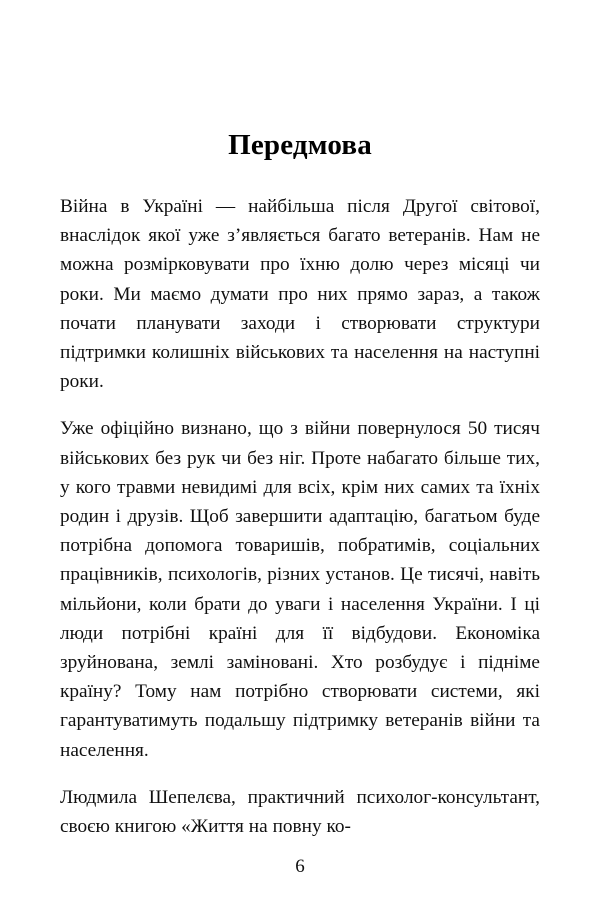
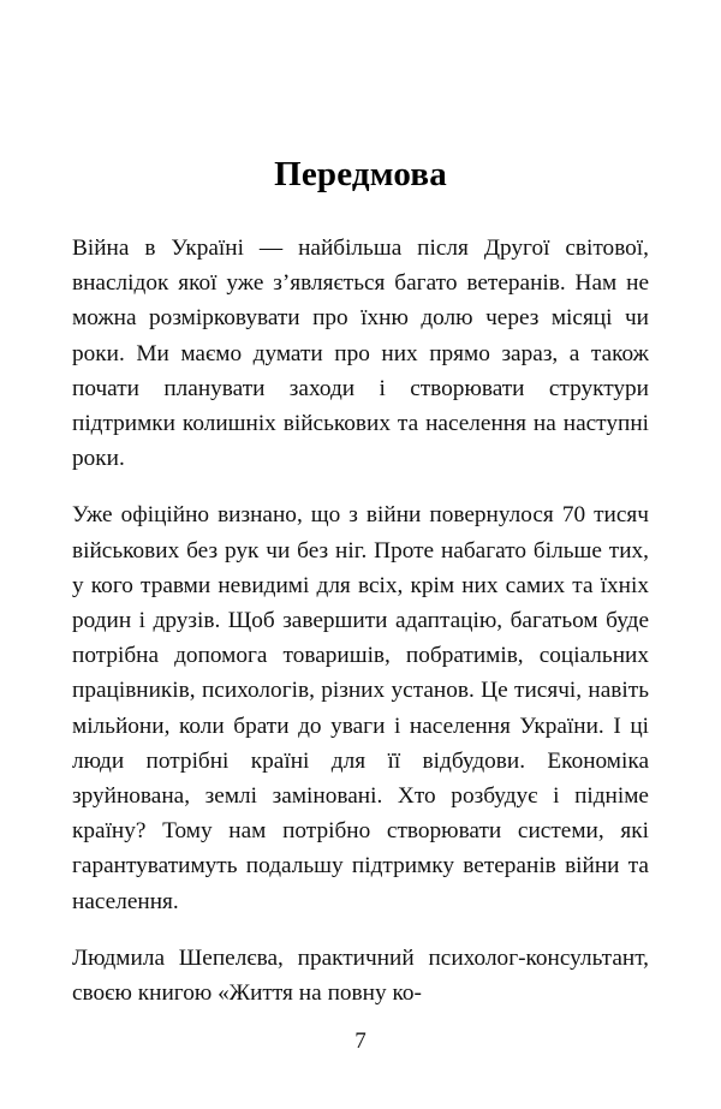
  Передмова
  Війна в Україні — найбільша після Другої світової, внаслідок якої уже з’являється багато ветеранів. Нам не можна розмірковувати про їхню долю через місяці чи роки. Ми маємо думати про них прямо зараз, а також почати планувати заходи і створювати структури підтримки колишніх військових та населення на наступні роки.
- Уже офіційно визнано, що з війни повернулося 50 тисяч військових без рук чи без ніг. Проте набагато більше тих, у кого травми невидимі для всіх, крім них самих та їхніх родин і друзів. Щоб завершити адаптацію, багатьом буде потрібна допомога товаришів, побратимів, соціальних працівників, психологів, різних установ. Це тисячі, навіть мільйони, коли брати до уваги і населення України. І ці люди потрібні країні для її відбудови. Економіка зруйнована, землі заміновані. Хто розбудує і підніме країну? Тому нам потрібно створювати системи, які гарантуватимуть подальшу підтримку ветеранів війни та населення.
+ Уже офіційно визнано, що з війни повернулося 70 тисяч військових без рук чи без ніг. Проте набагато більше тих, у кого травми невидимі для всіх, крім них самих та їхніх родин і друзів. Щоб завершити адаптацію, багатьом буде потрібна допомога товаришів, побратимів, соціальних працівників, психологів, різних установ. Це тисячі, навіть мільйони, коли брати до уваги і населення України. І ці люди потрібні країні для її відбудови. Економіка зруйнована, землі заміновані. Хто розбудує і підніме країну? Тому нам потрібно створювати системи, які гарантуватимуть подальшу підтримку ветеранів війни та населення.
  Людмила Шепелєва, практичний психолог-консультант, своєю книгою «Життя на повну ко-
- 6
+ 7
